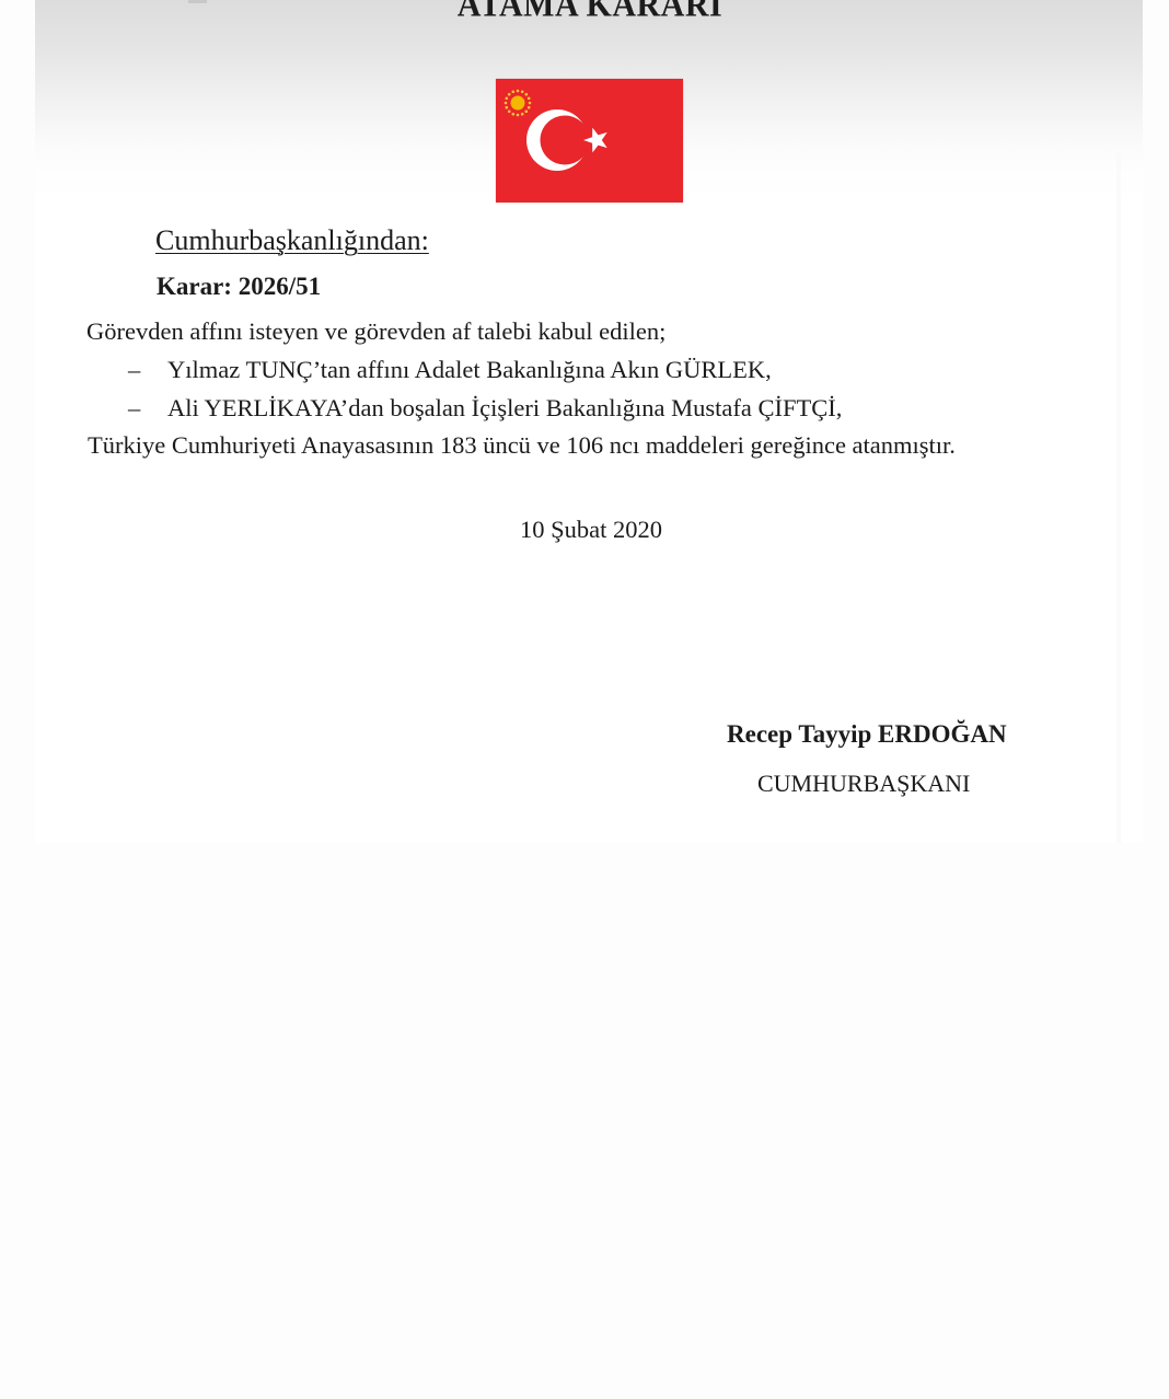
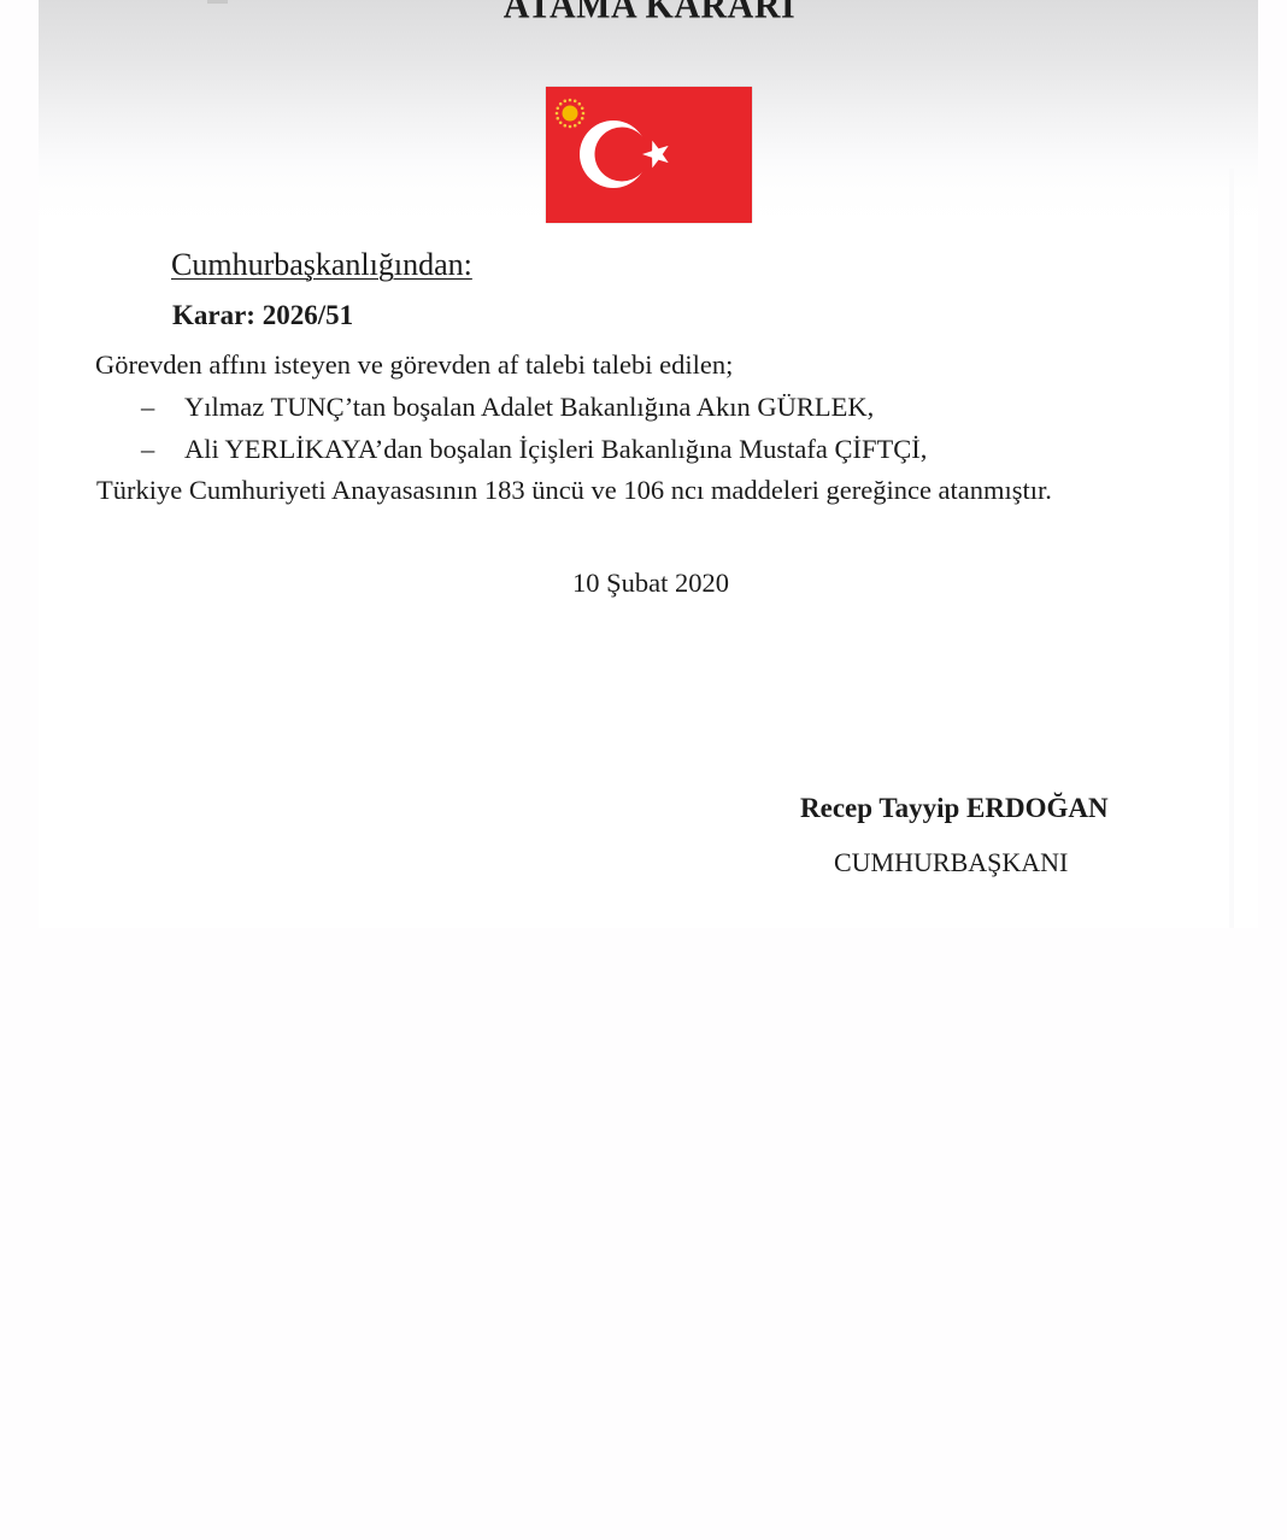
  ATAMA KARARI
  Cumhurbaşkanlığından:
  Karar: 2026/51
- Görevden affını isteyen ve görevden af talebi kabul edilen;
+ Görevden affını isteyen ve görevden af talebi talebi edilen;
  –
- Yılmaz TUNÇ’tan affını Adalet Bakanlığına Akın GÜRLEK,
+ Yılmaz TUNÇ’tan boşalan Adalet Bakanlığına Akın GÜRLEK,
  –
  Ali YERLİKAYA’dan boşalan İçişleri Bakanlığına Mustafa ÇİFTÇİ,
  Türkiye Cumhuriyeti Anayasasının 183 üncü ve 106 ncı maddeleri gereğince atanmıştır.
  10 Şubat 2020
  Recep Tayyip ERDOĞAN
  CUMHURBAŞKANI
